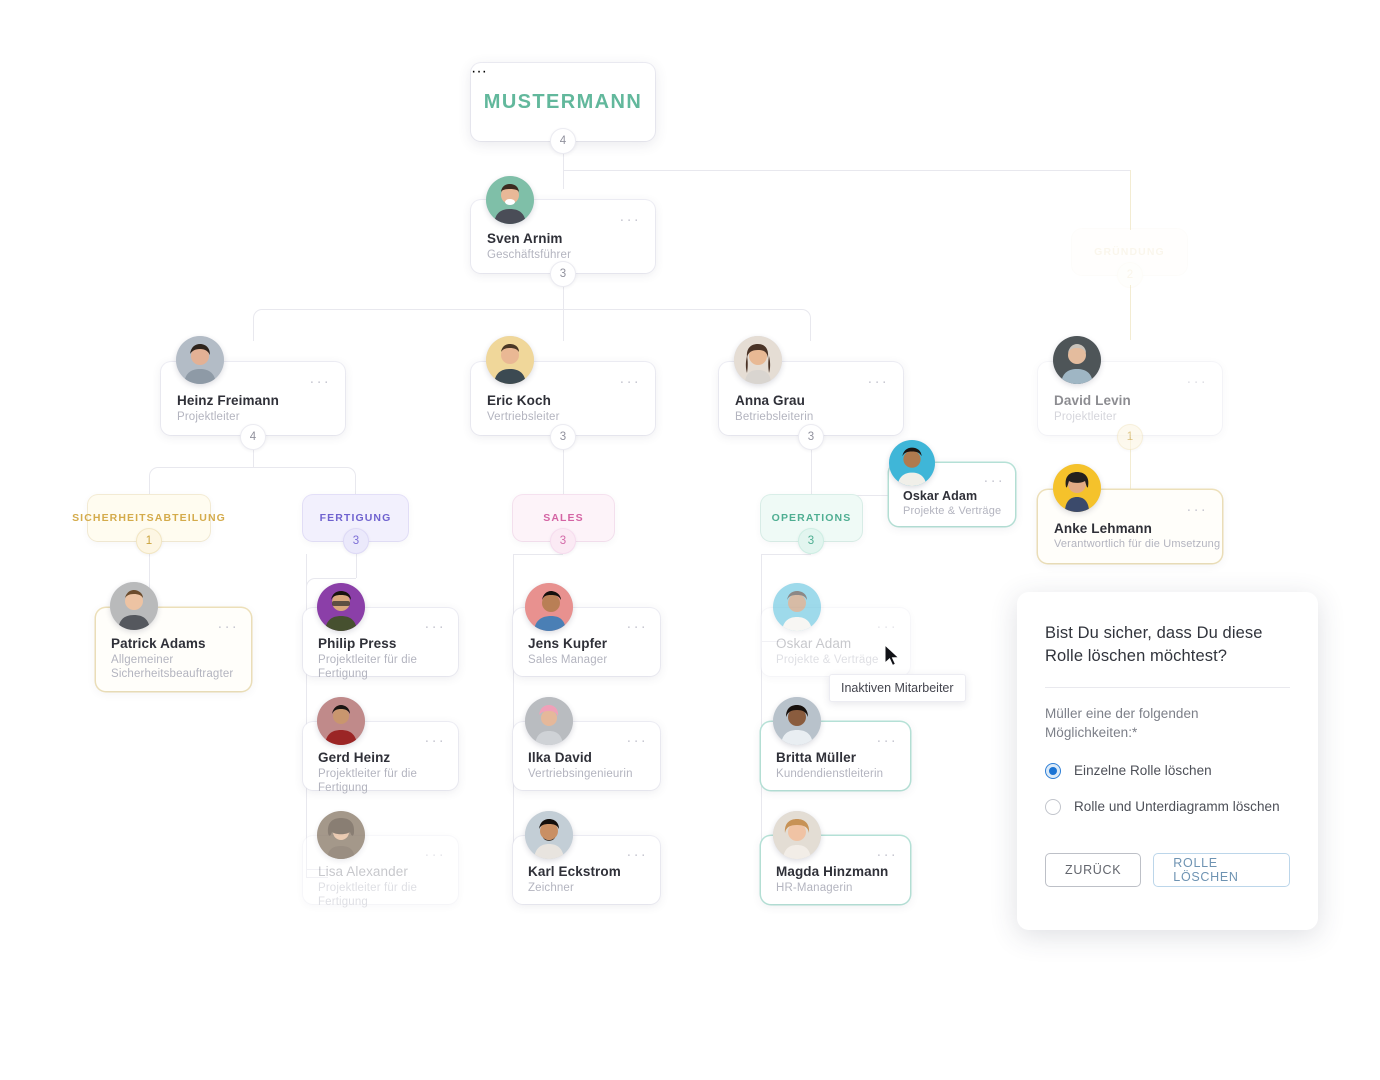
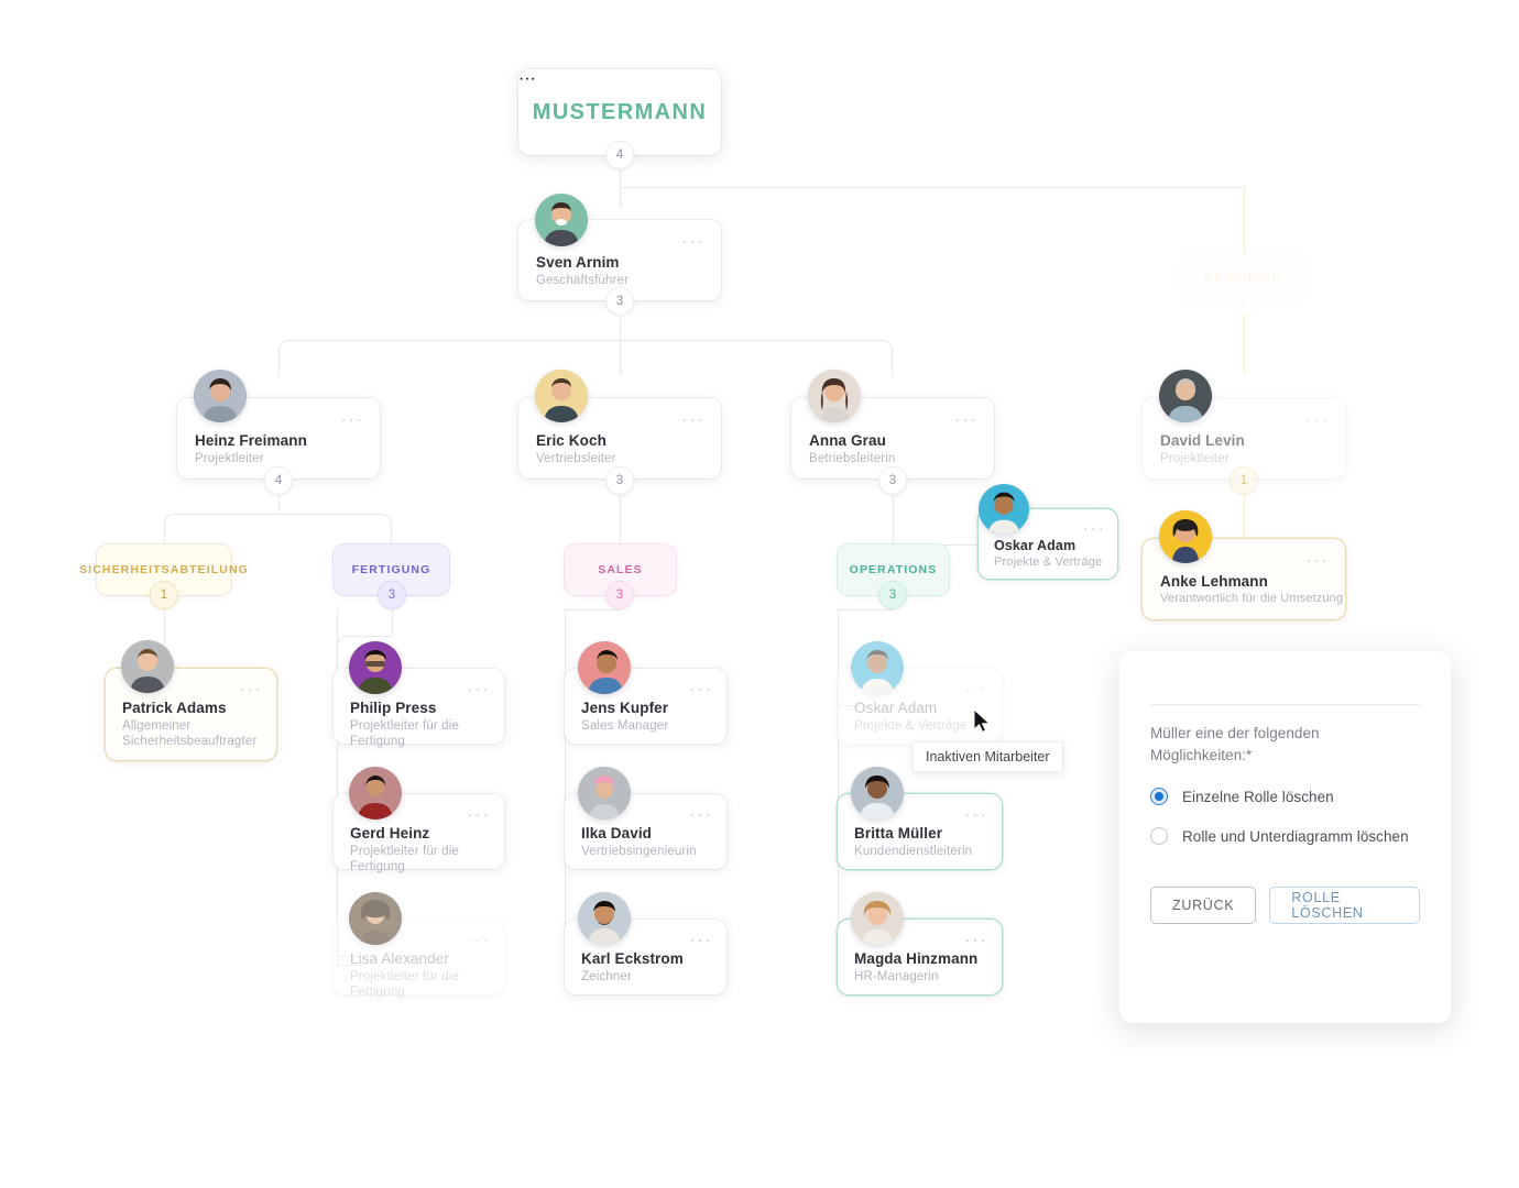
  ···
  MUSTERMANN
  4
  ···
  Sven Arnim
  Geschäftsführer
  3
  ···
  Heinz Freimann
  Projektleiter
  4
  ···
  Eric Koch
  Vertriebsleiter
  3
  ···
  Anna Grau
  Betriebsleiterin
  3
  ···
  David Levin
  Projektleiter
  1
  ···
  Anke Lehmann
  Verantwortlich für die Umsetzung
  ···
  Oskar Adam
  Projekte & Verträge
  SICHERHEITSABTEILUNG
  1
  FERTIGUNG
  3
  SALES
  3
  OPERATIONS
  3
  ···
  Patrick Adams
  Allgemeiner
  Sicherheitsbeauftragter
  ···
  Philip Press
  Projektleiter für die Fertigung
  ···
  Gerd Heinz
  Projektleiter für die Fertigung
  ···
  Lisa Alexander
  Projektleiter für die Fertigung
  ···
  Jens Kupfer
  Sales Manager
  ···
  Ilka David
  Vertriebsingenieurin
  ···
  Karl Eckstrom
  Zeichner
  ···
  Oskar Adam
  Projekte & Verträge
  ···
  Britta Müller
  Kundendienstleiterin
  ···
  Magda Hinzmann
  HR-Managerin
  Inaktiven Mitarbeiter
- Bist Du sicher, dass Du diese Rolle löschen möchtest?
  Müller eine der folgenden Möglichkeiten:*
  Einzelne Rolle löschen
  Rolle und Unterdiagramm löschen
  ZURÜCK
  ROLLE LÖSCHEN
